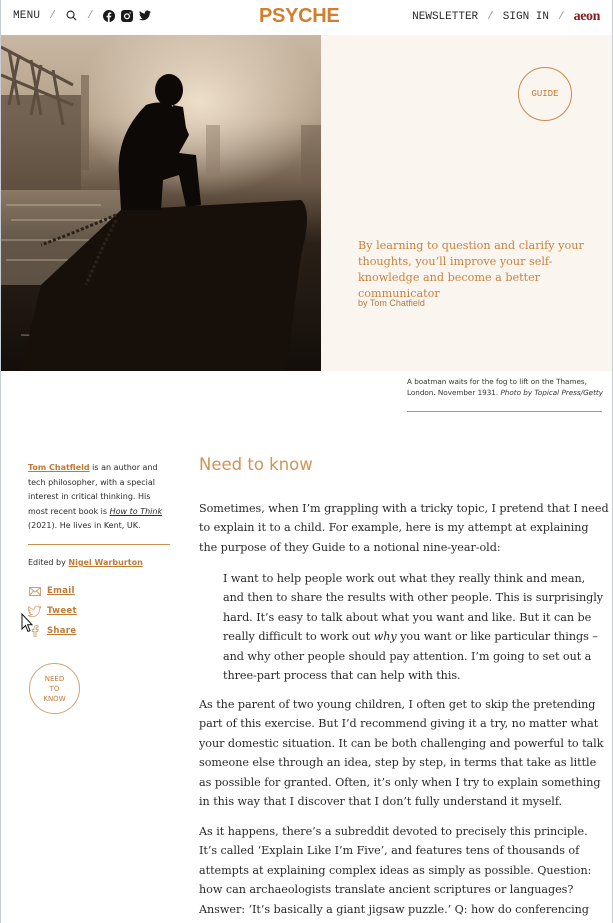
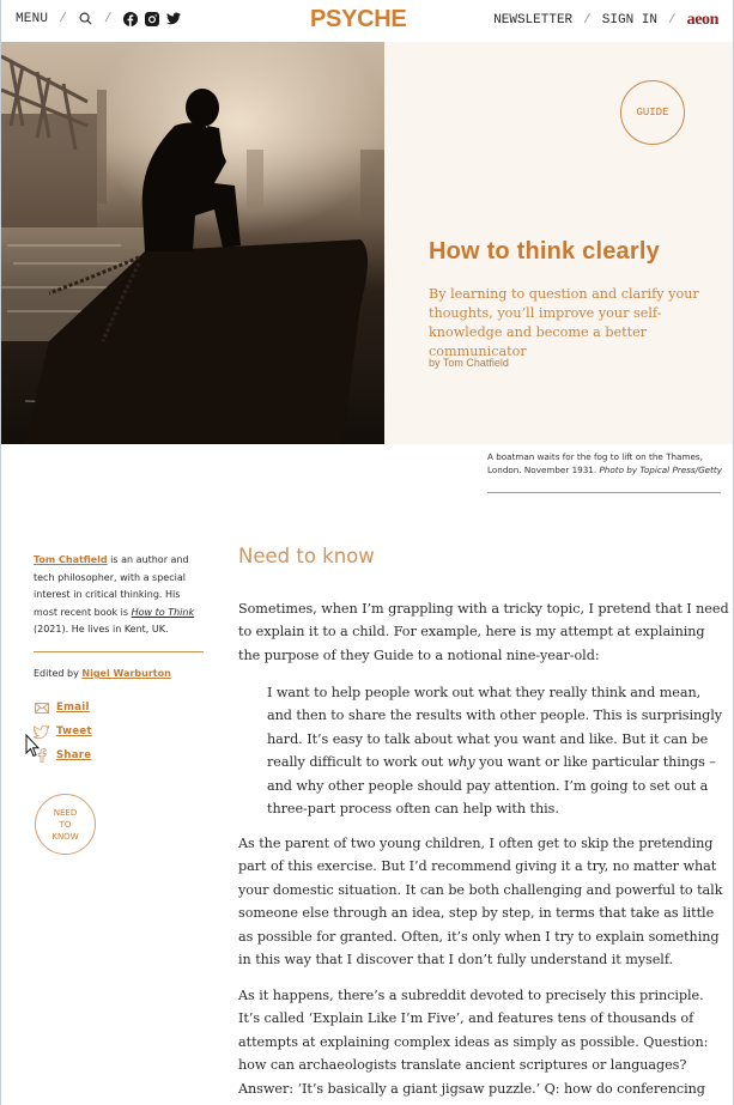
  MENU
  /
  /
  PSYCHE
  NEWSLETTER
  /
  SIGN IN
  /
  aeon
  GUIDE
+ How to think clearly
  By learning to question and clarify your thoughts, you’ll improve your self-knowledge and become a better communicator
  by Tom Chatfield
  A boatman waits for the fog to lift on the Thames, London. November 1931. Photo by Topical Press/Getty
  Tom Chatfield is an author and tech philosopher, with a special interest in critical thinking. His most recent book is How to Think (2021). He lives in Kent, UK.
  Edited by Nigel Warburton
  Email
  Tweet
  Share
  NEED
  TO
  KNOW
  Need to know
  Sometimes, when I’m grappling with a tricky topic, I pretend that I need to explain it to a child. For example, here is my attempt at explaining the purpose of they Guide to a notional nine-year-old:
- I want to help people work out what they really think and mean, and then to share the results with other people. This is surprisingly hard. It’s easy to talk about what you want and like. But it can be really difficult to work out why you want or like particular things – and why other people should pay attention. I’m going to set out a three-part process that can help with this.
+ I want to help people work out what they really think and mean, and then to share the results with other people. This is surprisingly hard. It’s easy to talk about what you want and like. But it can be really difficult to work out why you want or like particular things – and why other people should pay attention. I’m going to set out a three-part process often can help with this.
  As the parent of two young children, I often get to skip the pretending part of this exercise. But I’d recommend giving it a try, no matter what your domestic situation. It can be both challenging and powerful to talk someone else through an idea, step by step, in terms that take as little as possible for granted. Often, it’s only when I try to explain something in this way that I discover that I don’t fully understand it myself.
  As it happens, there’s a subreddit devoted to precisely this principle. It’s called ‘Explain Like I’m Five’, and features tens of thousands of attempts at explaining complex ideas as simply as possible. Question: how can archaeologists translate ancient scriptures or languages? Answer: ‘It’s basically a giant jigsaw puzzle.’ Q: how do conferencing
